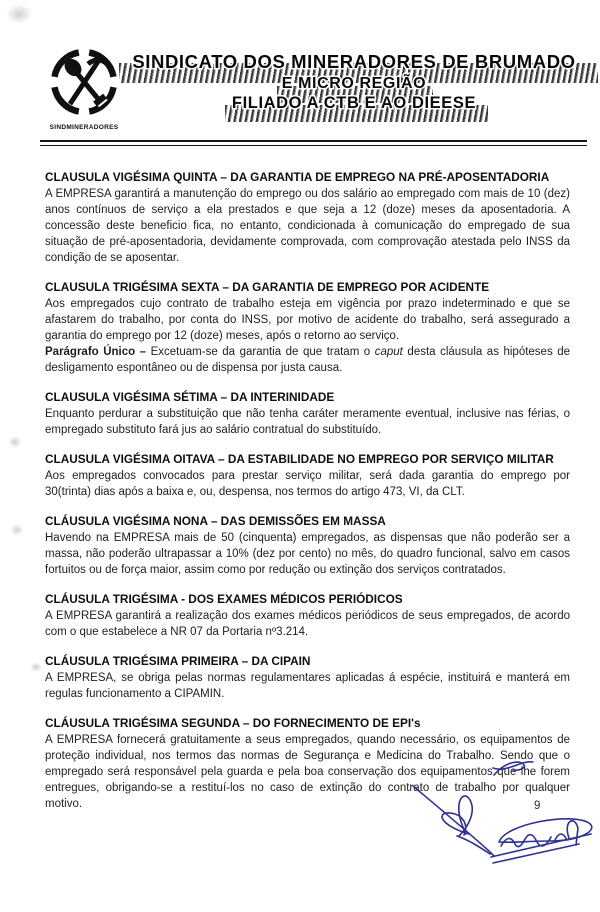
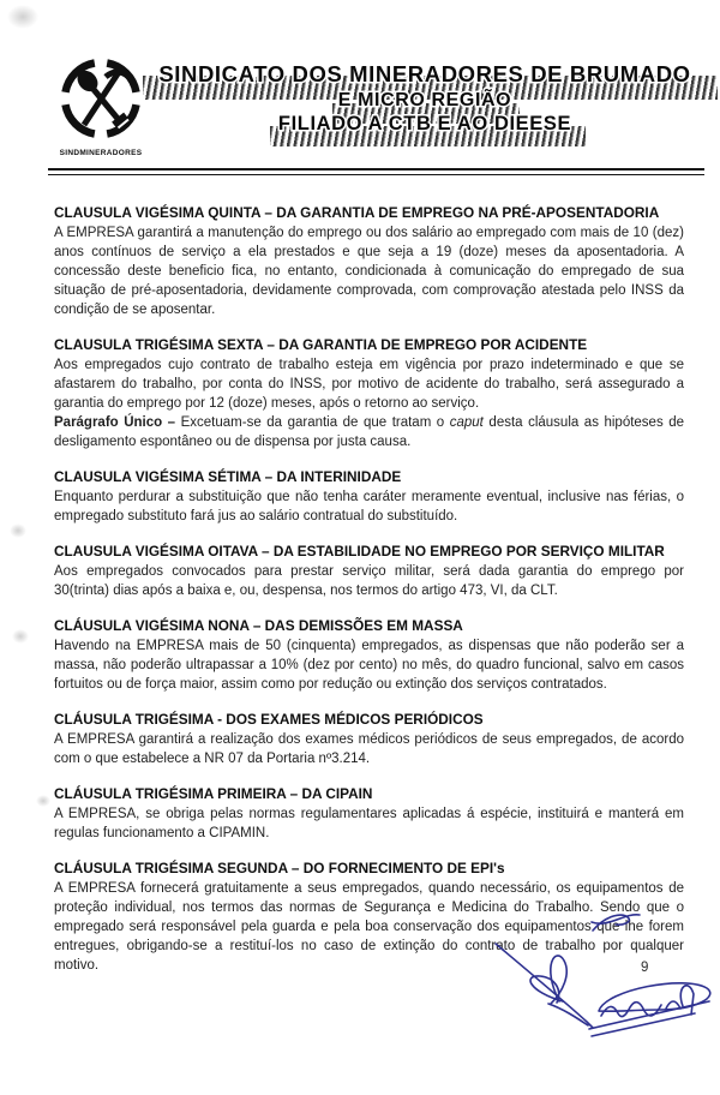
  SINDICATO DOS MINERADORES DE BRUMADO
  E MICRO REGIÃO
  FILIADO A CTB E AO DIEESE
  CLAUSULA VIGÉSIMA QUINTA – DA GARANTIA DE EMPREGO NA PRÉ-APOSENTADORIA
- A EMPRESA garantirá a manutenção do emprego ou dos salário ao empregado com mais de 10 (dez) anos contínuos de serviço a ela prestados e que seja a 12 (doze) meses da aposentadoria. A concessão deste beneficio fica, no entanto, condicionada à comunicação do empregado de sua situação de pré-aposentadoria, devidamente comprovada, com comprovação atestada pelo INSS da condição de se aposentar.
+ A EMPRESA garantirá a manutenção do emprego ou dos salário ao empregado com mais de 10 (dez) anos contínuos de serviço a ela prestados e que seja a 19 (doze) meses da aposentadoria. A concessão deste beneficio fica, no entanto, condicionada à comunicação do empregado de sua situação de pré-aposentadoria, devidamente comprovada, com comprovação atestada pelo INSS da condição de se aposentar.
  CLAUSULA TRIGÉSIMA SEXTA – DA GARANTIA DE EMPREGO POR ACIDENTE
  Aos empregados cujo contrato de trabalho esteja em vigência por prazo indeterminado e que se afastarem do trabalho, por conta do INSS, por motivo de acidente do trabalho, será assegurado a garantia do emprego por 12 (doze) meses, após o retorno ao serviço.
  Parágrafo Único – Excetuam-se da garantia de que tratam o caput desta cláusula as hipóteses de desligamento espontâneo ou de dispensa por justa causa.
  CLAUSULA VIGÉSIMA SÉTIMA – DA INTERINIDADE
  Enquanto perdurar a substituição que não tenha caráter meramente eventual, inclusive nas férias, o empregado substituto fará jus ao salário contratual do substituído.
  CLAUSULA VIGÉSIMA OITAVA – DA ESTABILIDADE NO EMPREGO POR SERVIÇO MILITAR
  Aos empregados convocados para prestar serviço militar, será dada garantia do emprego por 30(trinta) dias após a baixa e, ou, despensa, nos termos do artigo 473, VI, da CLT.
  CLÁUSULA VIGÉSIMA NONA – DAS DEMISSÕES EM MASSA
  Havendo na EMPRESA mais de 50 (cinquenta) empregados, as dispensas que não poderão ser a massa, não poderão ultrapassar a 10% (dez por cento) no mês, do quadro funcional, salvo em casos fortuitos ou de força maior, assim como por redução ou extinção dos serviços contratados.
  CLÁUSULA TRIGÉSIMA - DOS EXAMES MÉDICOS PERIÓDICOS
  A EMPRESA garantirá a realização dos exames médicos periódicos de seus empregados, de acordo com o que estabelece a NR 07 da Portaria nº3.214.
  CLÁUSULA TRIGÉSIMA PRIMEIRA – DA CIPAIN
  A EMPRESA, se obriga pelas normas regulamentares aplicadas á espécie, instituirá e manterá em regulas funcionamento a CIPAMIN.
  CLÁUSULA TRIGÉSIMA SEGUNDA – DO FORNECIMENTO DE EPI's
  A EMPRESA fornecerá gratuitamente a seus empregados, quando necessário, os equipamentos de proteção individual, nos termos das normas de Segurança e Medicina do Trabalho. Sendo que o empregado será responsável pela guarda e pela boa conservação dos equipamentos que lhe forem entregues, obrigando-se a restituí-los no caso de extinção do contrto de trabalho por qualquer motivo.
  9
